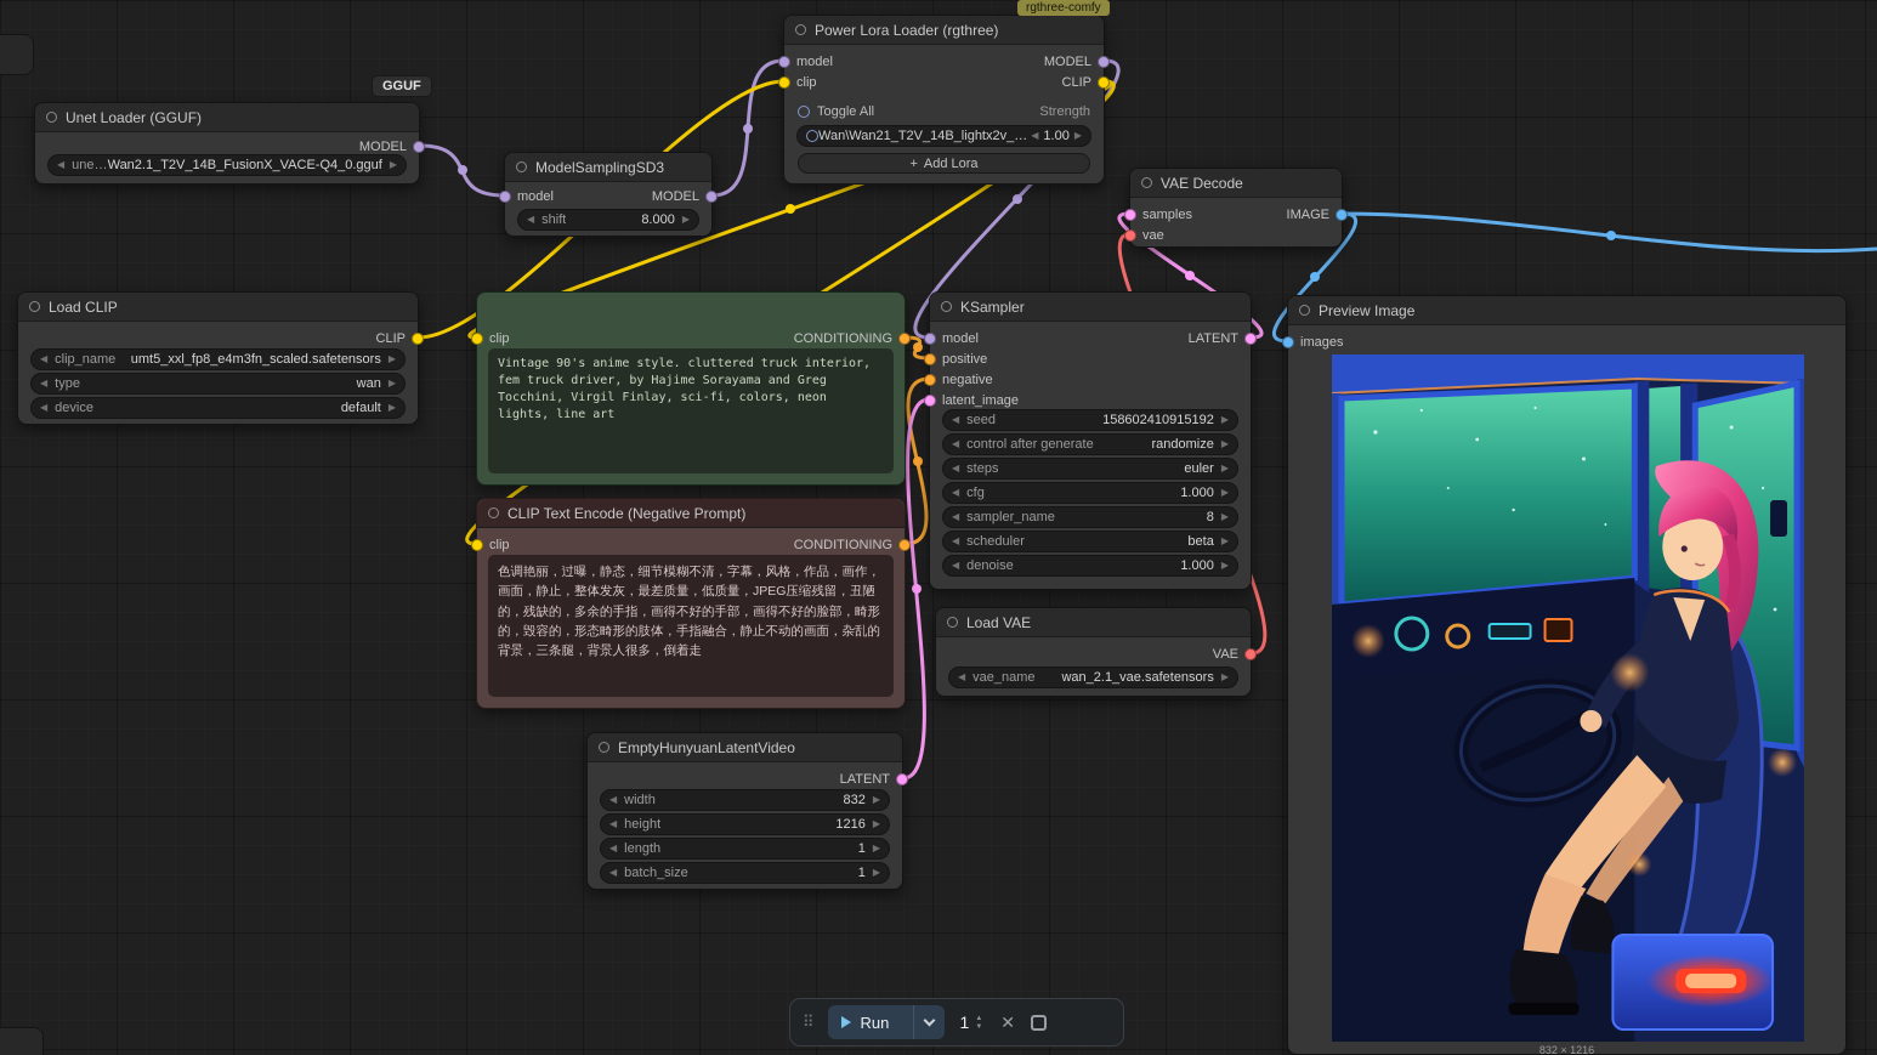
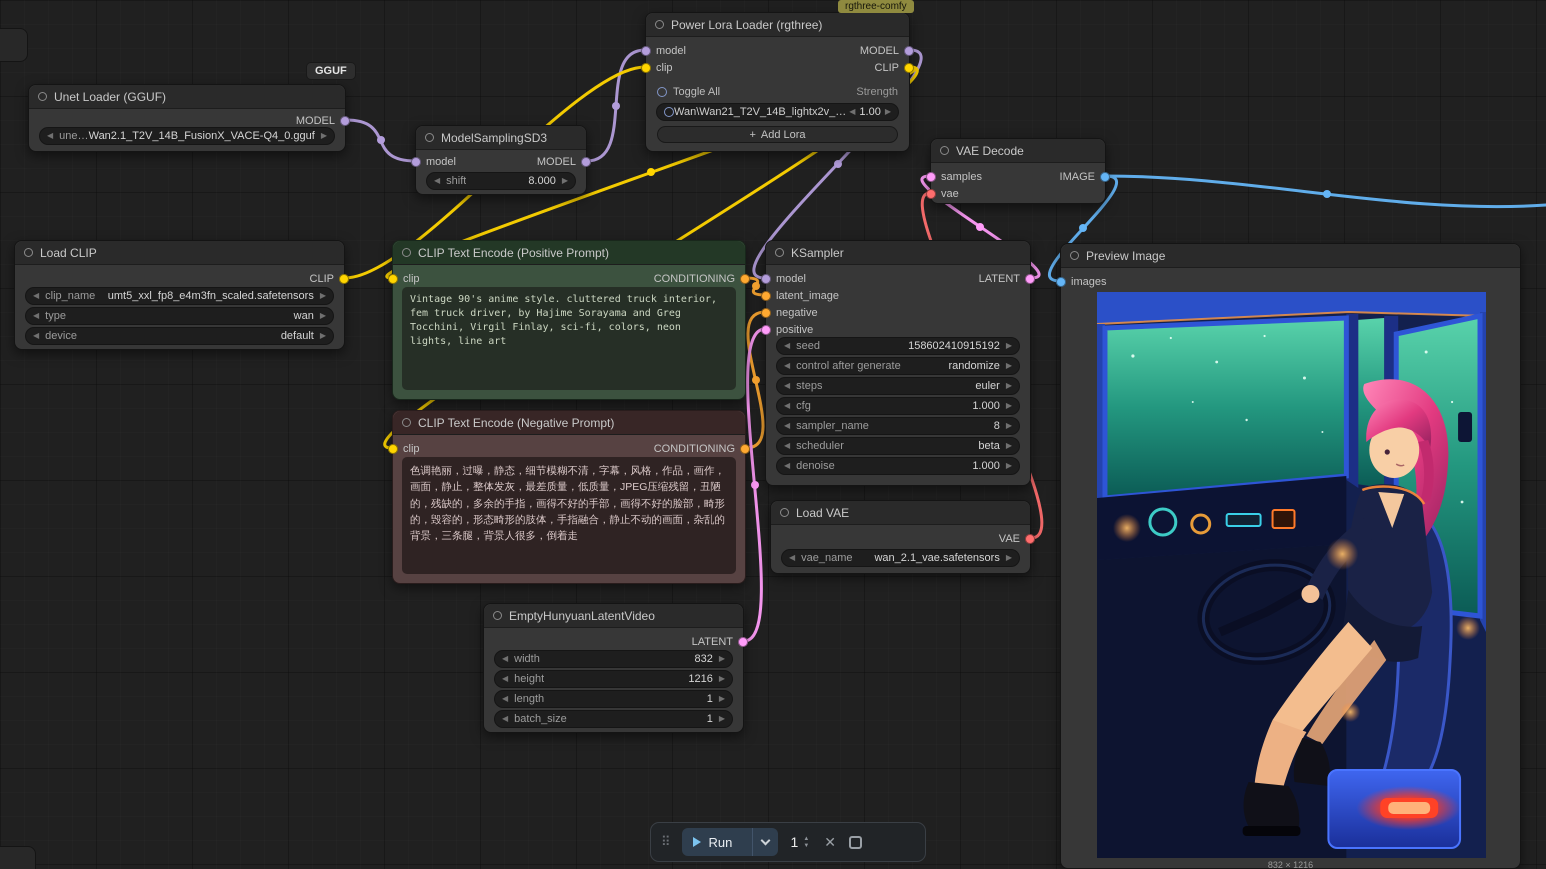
  GGUF
  rgthree-comfy
  Unet Loader (GGUF)
  MODEL
  ◀
  Wan2.1_T2V_14B_FusionX_VACE-Q4_0.gguf
  ▶
  ModelSamplingSD3
  model
  MODEL
  ◀
  shift
  8.000
  ▶
  Power Lora Loader (rgthree)
  model
  clip
  MODEL
  CLIP
  Toggle All
  Strength
  Wan\Wan21_T2V_14B_lightx2v_cfg
  ◀
  1.00
  ▶
  +
  Add Lora
  VAE Decode
  samples
  vae
  IMAGE
  Load CLIP
  CLIP
  ◀
  clip_name
  umt5_xxl_fp8_e4m3fn_scaled.safetensors
  ▶
  ◀
  type
  wan
  ▶
  ◀
  device
  default
  ▶
+ CLIP Text Encode (Positive Prompt)
  clip
  CONDITIONING
  Vintage 90's anime style. cluttered truck interior, fem truck driver, by Hajime Sorayama and Greg Tocchini, Virgil Finlay, sci-fi, colors, neon lights, line art
  CLIP Text Encode (Negative Prompt)
  clip
  CONDITIONING
  色调艳丽，过曝，静态，细节模糊不清，字幕，风格，作品，画作，画面，静止，整体发灰，最差质量，低质量，JPEG压缩残留，丑陋的，残缺的，多余的手指，画得不好的手部，画得不好的脸部，畸形的，毁容的，形态畸形的肢体，手指融合，静止不动的画面，杂乱的背景，三条腿，背景人很多，倒着走
  KSampler
  model
- positive
+ latent_image
  negative
- latent_image
+ positive
  LATENT
  ◀
  seed
  158602410915192
  ▶
  ◀
  control after generate
  randomize
  ▶
  ◀
  steps
  euler
  ▶
  ◀
  cfg
  1.000
  ▶
  ◀
  sampler_name
  8
  ▶
  ◀
  scheduler
  beta
  ▶
  ◀
  denoise
  1.000
  ▶
  Load VAE
  VAE
  ◀
  vae_name
  wan_2.1_vae.safetensors
  ▶
  EmptyHunyuanLatentVideo
  LATENT
  ◀
  width
  832
  ▶
  ◀
  height
  1216
  ▶
  ◀
  length
  1
  ▶
  ◀
  batch_size
  1
  ▶
  Preview Image
  images
  832 × 1216
  ⠿
  Run
  1
  ✕
